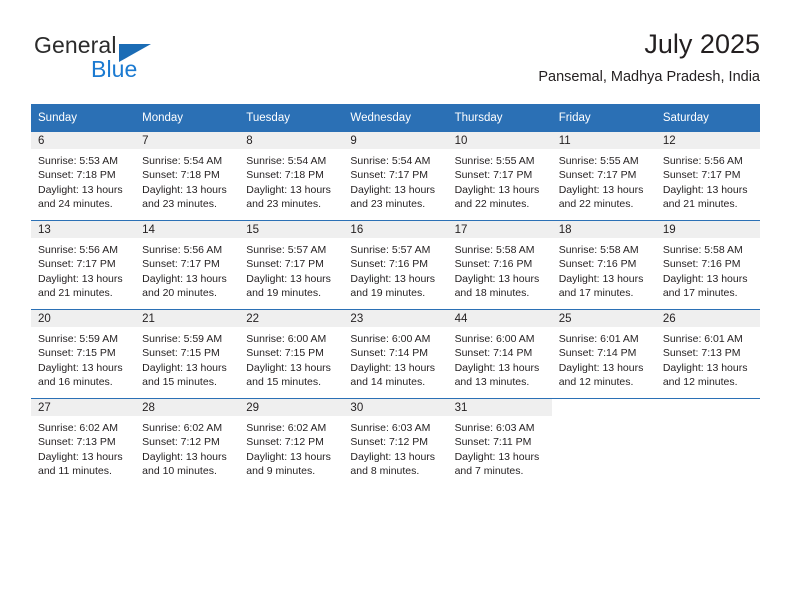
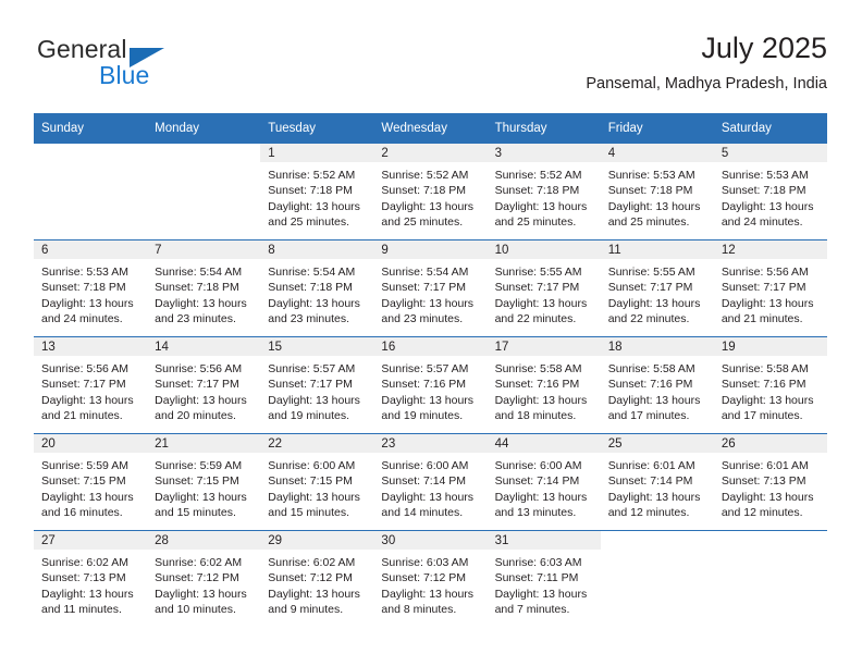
  General
  Blue
  July 2025
  Pansemal, Madhya Pradesh, India
  Sunday	Monday	Tuesday	Wednesday	Thursday	Friday	Saturday
+ 		1Sunrise: 5:52 AMSunset: 7:18 PMDaylight: 13 hours and 25 minutes.	2Sunrise: 5:52 AMSunset: 7:18 PMDaylight: 13 hours and 25 minutes.	3Sunrise: 5:52 AMSunset: 7:18 PMDaylight: 13 hours and 25 minutes.	4Sunrise: 5:53 AMSunset: 7:18 PMDaylight: 13 hours and 25 minutes.	5Sunrise: 5:53 AMSunset: 7:18 PMDaylight: 13 hours and 24 minutes.
  6Sunrise: 5:53 AMSunset: 7:18 PMDaylight: 13 hours and 24 minutes.	7Sunrise: 5:54 AMSunset: 7:18 PMDaylight: 13 hours and 23 minutes.	8Sunrise: 5:54 AMSunset: 7:18 PMDaylight: 13 hours and 23 minutes.	9Sunrise: 5:54 AMSunset: 7:17 PMDaylight: 13 hours and 23 minutes.	10Sunrise: 5:55 AMSunset: 7:17 PMDaylight: 13 hours and 22 minutes.	11Sunrise: 5:55 AMSunset: 7:17 PMDaylight: 13 hours and 22 minutes.	12Sunrise: 5:56 AMSunset: 7:17 PMDaylight: 13 hours and 21 minutes.
  13Sunrise: 5:56 AMSunset: 7:17 PMDaylight: 13 hours and 21 minutes.	14Sunrise: 5:56 AMSunset: 7:17 PMDaylight: 13 hours and 20 minutes.	15Sunrise: 5:57 AMSunset: 7:17 PMDaylight: 13 hours and 19 minutes.	16Sunrise: 5:57 AMSunset: 7:16 PMDaylight: 13 hours and 19 minutes.	17Sunrise: 5:58 AMSunset: 7:16 PMDaylight: 13 hours and 18 minutes.	18Sunrise: 5:58 AMSunset: 7:16 PMDaylight: 13 hours and 17 minutes.	19Sunrise: 5:58 AMSunset: 7:16 PMDaylight: 13 hours and 17 minutes.
  20Sunrise: 5:59 AMSunset: 7:15 PMDaylight: 13 hours and 16 minutes.	21Sunrise: 5:59 AMSunset: 7:15 PMDaylight: 13 hours and 15 minutes.	22Sunrise: 6:00 AMSunset: 7:15 PMDaylight: 13 hours and 15 minutes.	23Sunrise: 6:00 AMSunset: 7:14 PMDaylight: 13 hours and 14 minutes.	44Sunrise: 6:00 AMSunset: 7:14 PMDaylight: 13 hours and 13 minutes.	25Sunrise: 6:01 AMSunset: 7:14 PMDaylight: 13 hours and 12 minutes.	26Sunrise: 6:01 AMSunset: 7:13 PMDaylight: 13 hours and 12 minutes.
  27Sunrise: 6:02 AMSunset: 7:13 PMDaylight: 13 hours and 11 minutes.	28Sunrise: 6:02 AMSunset: 7:12 PMDaylight: 13 hours and 10 minutes.	29Sunrise: 6:02 AMSunset: 7:12 PMDaylight: 13 hours and 9 minutes.	30Sunrise: 6:03 AMSunset: 7:12 PMDaylight: 13 hours and 8 minutes.	31Sunrise: 6:03 AMSunset: 7:11 PMDaylight: 13 hours and 7 minutes.
